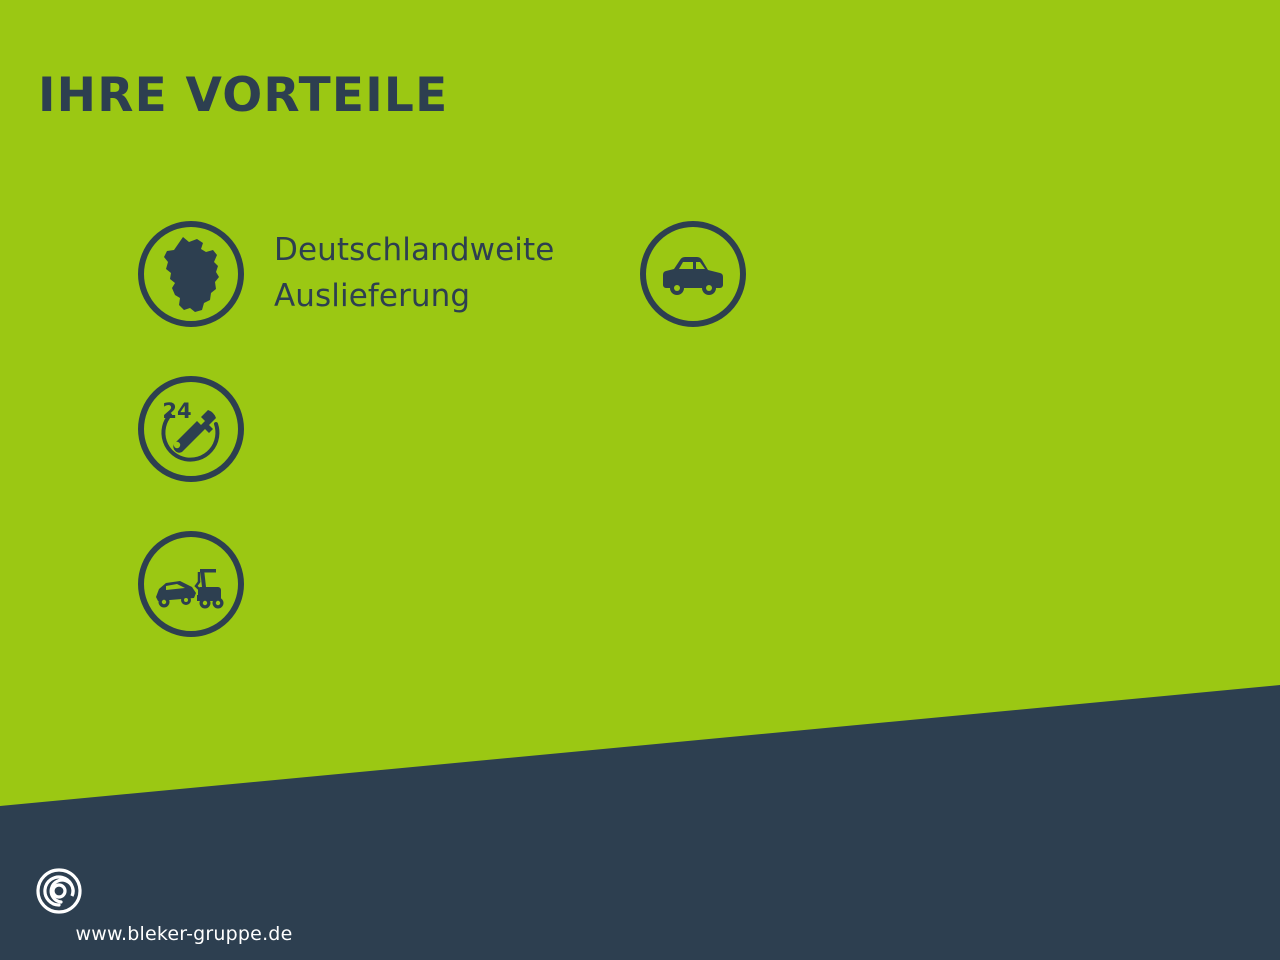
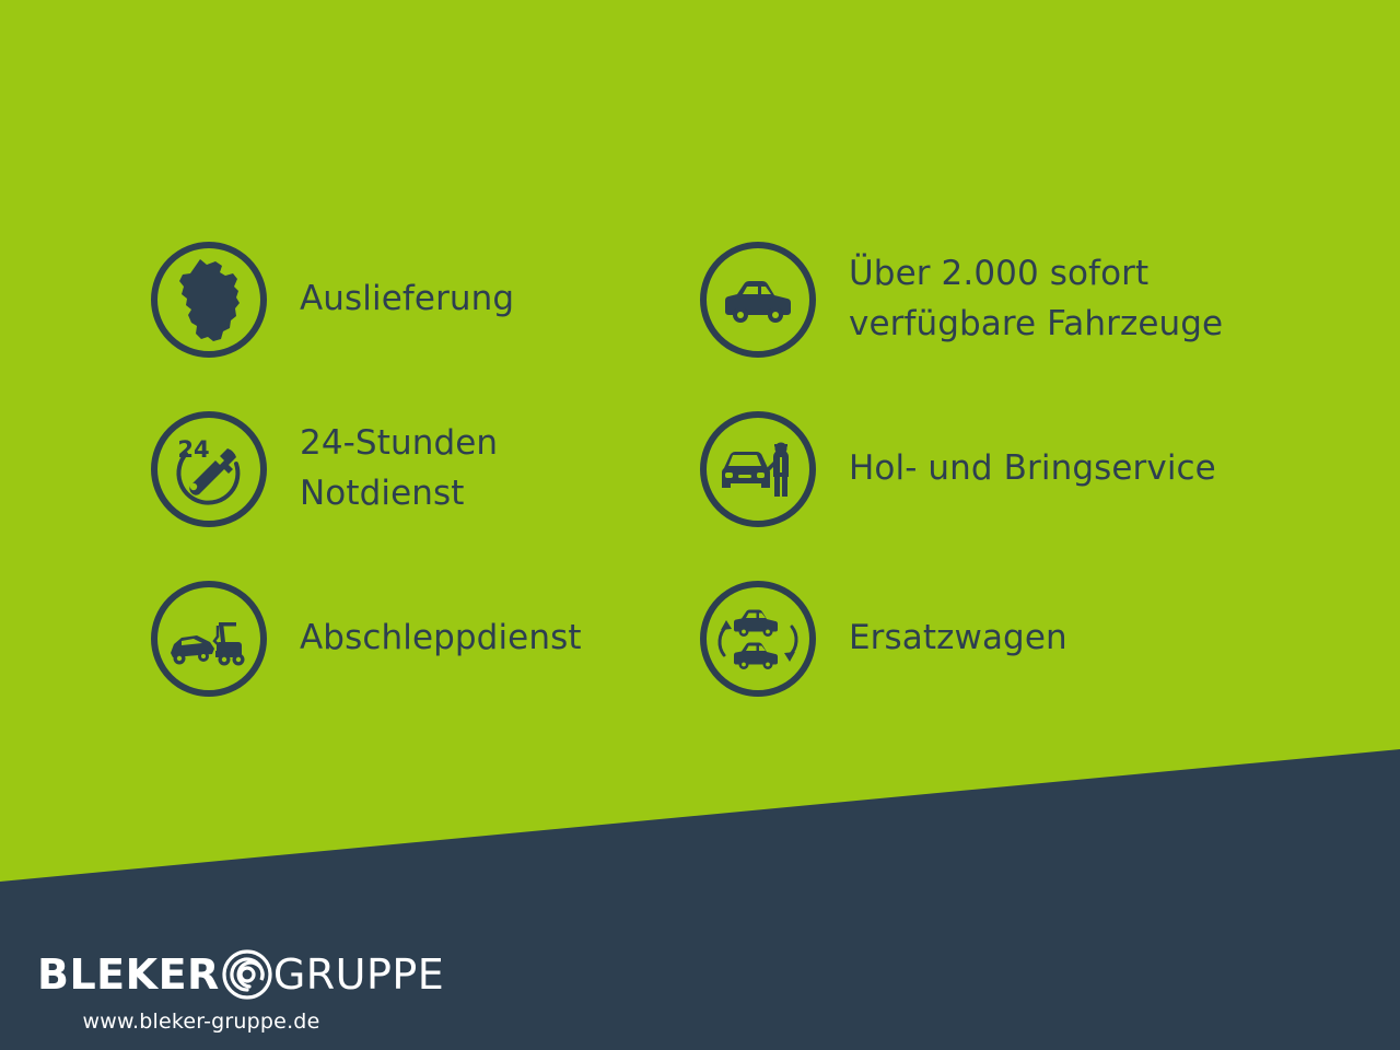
- IHRE VORTEILE
- Deutschlandweite
  Auslieferung
  24
+ 24-Stunden
+ Notdienst
+ Abschleppdienst
+ Über 2.000 sofort
+ verfügbare Fahrzeuge
+ Hol- und Bringservice
+ Ersatzwagen
+ BLEKER
+ GRUPPE
  www.bleker-gruppe.de
